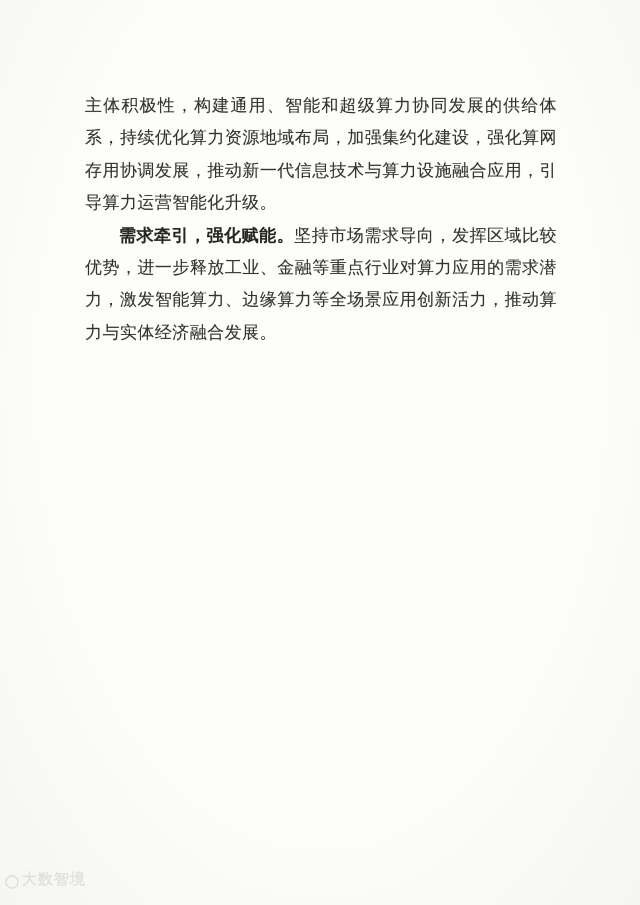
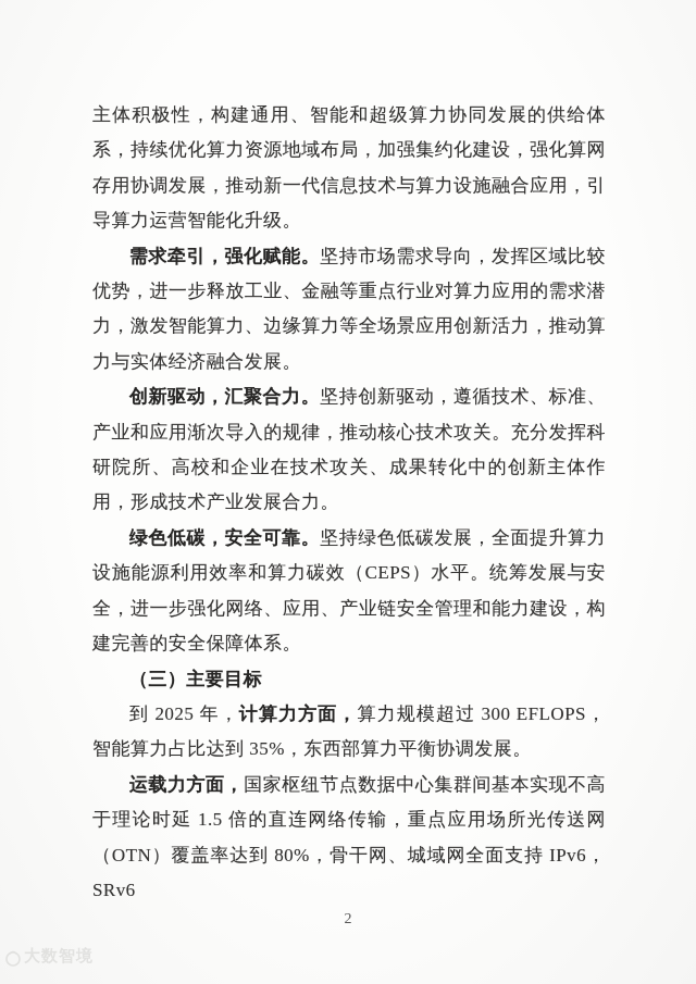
  主体积极性，构建通用、智能和超级算力协同发展的供给体系，持续优化算力资源地域布局，加强集约化建设，强化算网存用协调发展，推动新一代信息技术与算力设施融合应用，引导算力运营智能化升级。
  需求牵引，强化赋能。坚持市场需求导向，发挥区域比较优势，进一步释放工业、金融等重点行业对算力应用的需求潜力，激发智能算力、边缘算力等全场景应用创新活力，推动算力与实体经济融合发展。
+ 创新驱动，汇聚合力。坚持创新驱动，遵循技术、标准、产业和应用渐次导入的规律，推动核心技术攻关。充分发挥科研院所、高校和企业在技术攻关、成果转化中的创新主体作用，形成技术产业发展合力。
+ 绿色低碳，安全可靠。坚持绿色低碳发展，全面提升算力设施能源利用效率和算力碳效（CEPS）水平。统筹发展与安全，进一步强化网络、应用、产业链安全管理和能力建设，构建完善的安全保障体系。
+ （三）主要目标
+ 到 2025 年，计算力方面，算力规模超过 300 EFLOPS，智能算力占比达到 35%，东西部算力平衡协调发展。
+ 运载力方面，国家枢纽节点数据中心集群间基本实现不高于理论时延 1.5 倍的直连网络传输，重点应用场所光传送网（OTN）覆盖率达到 80%，骨干网、城域网全面支持 IPv6，SRv6
+ 2
  大数智境
